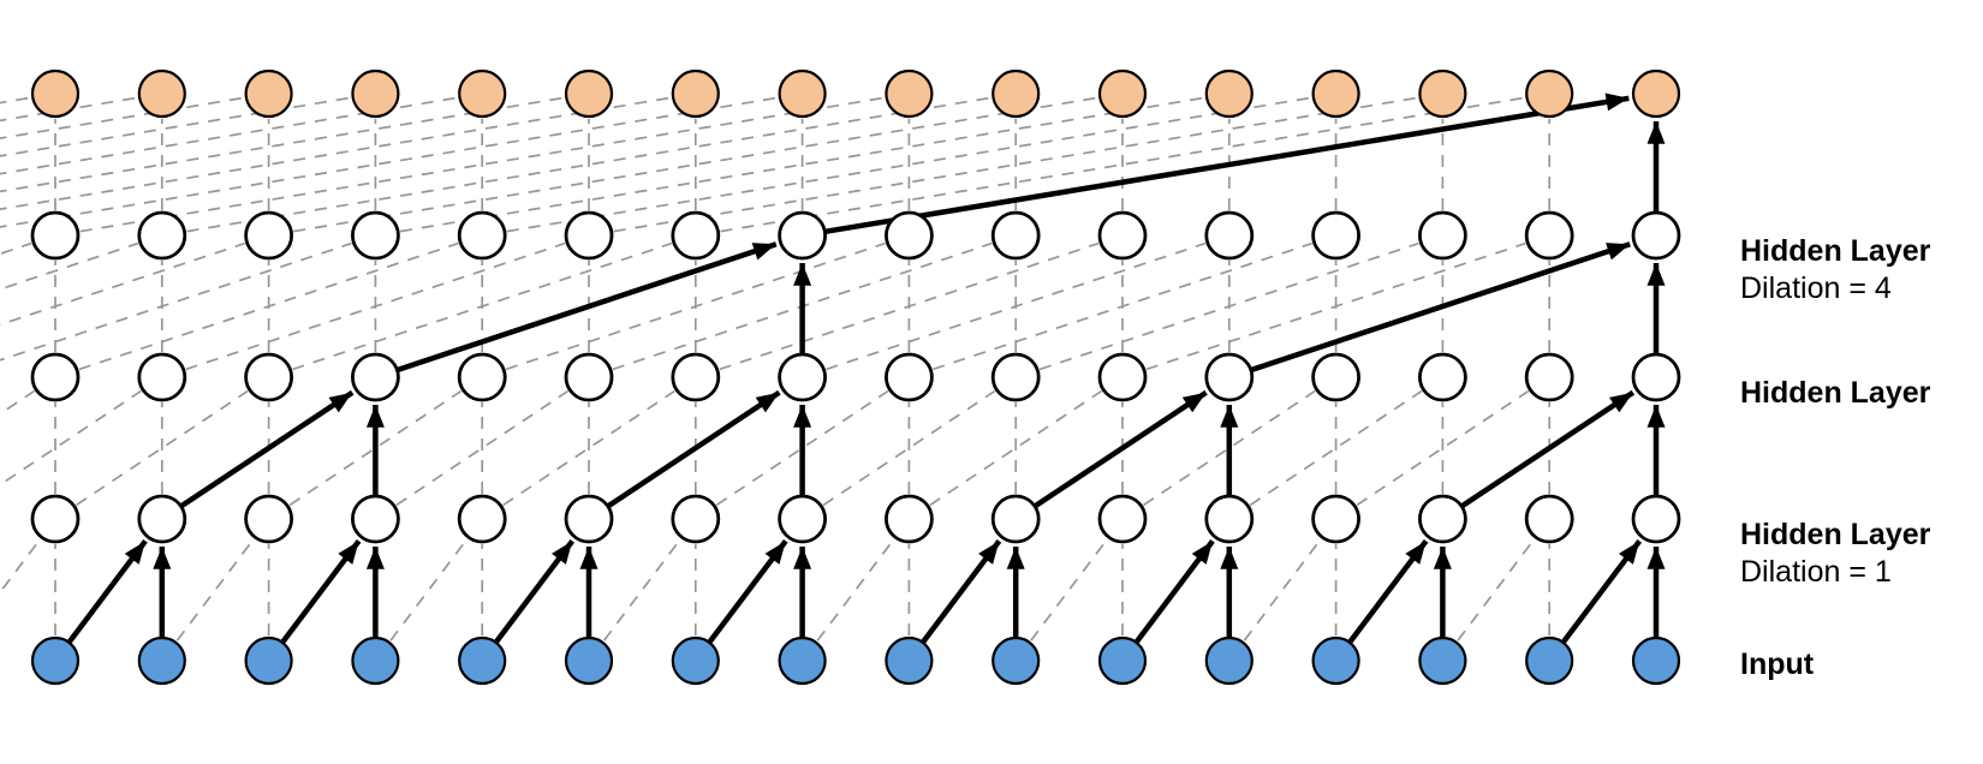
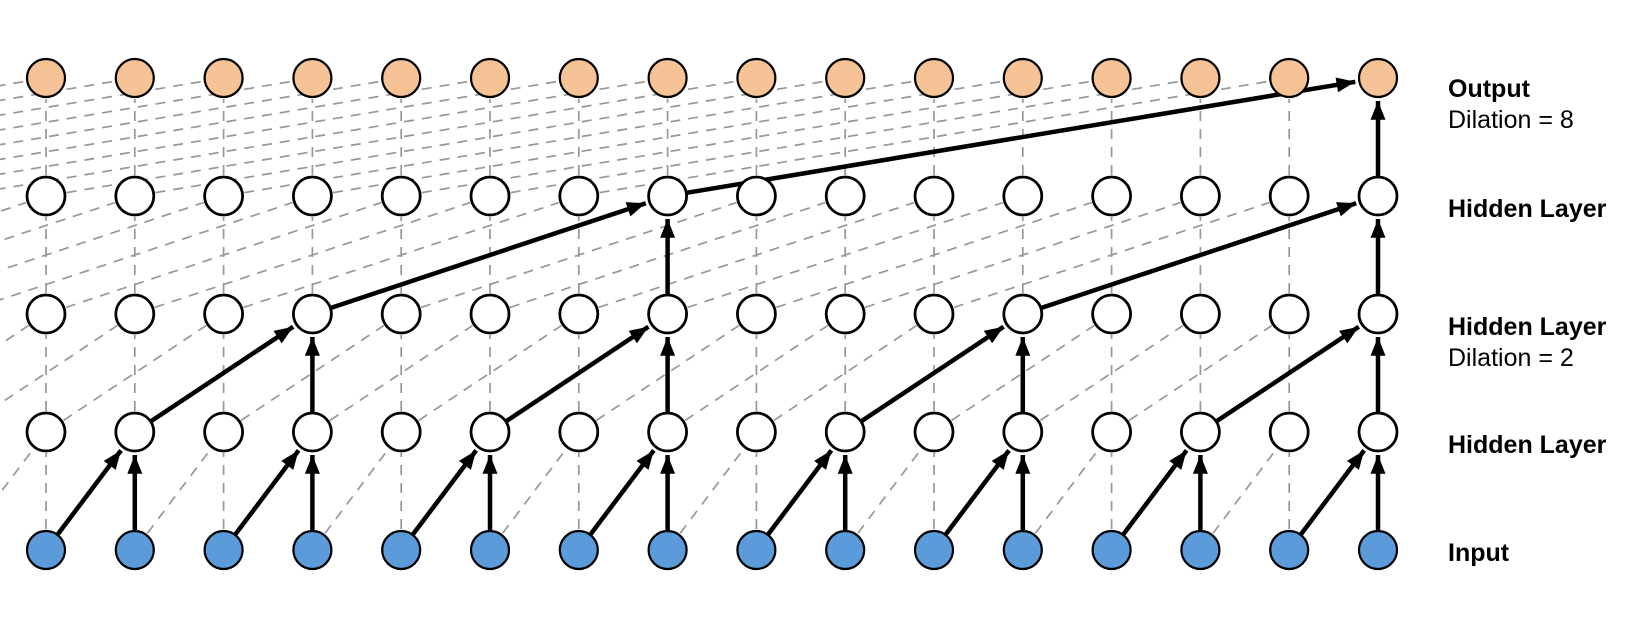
+ Output
+ Dilation = 8
  Hidden Layer
- Dilation = 4
  Hidden Layer
+ Dilation = 2
  Hidden Layer
- Dilation = 1
  Input
